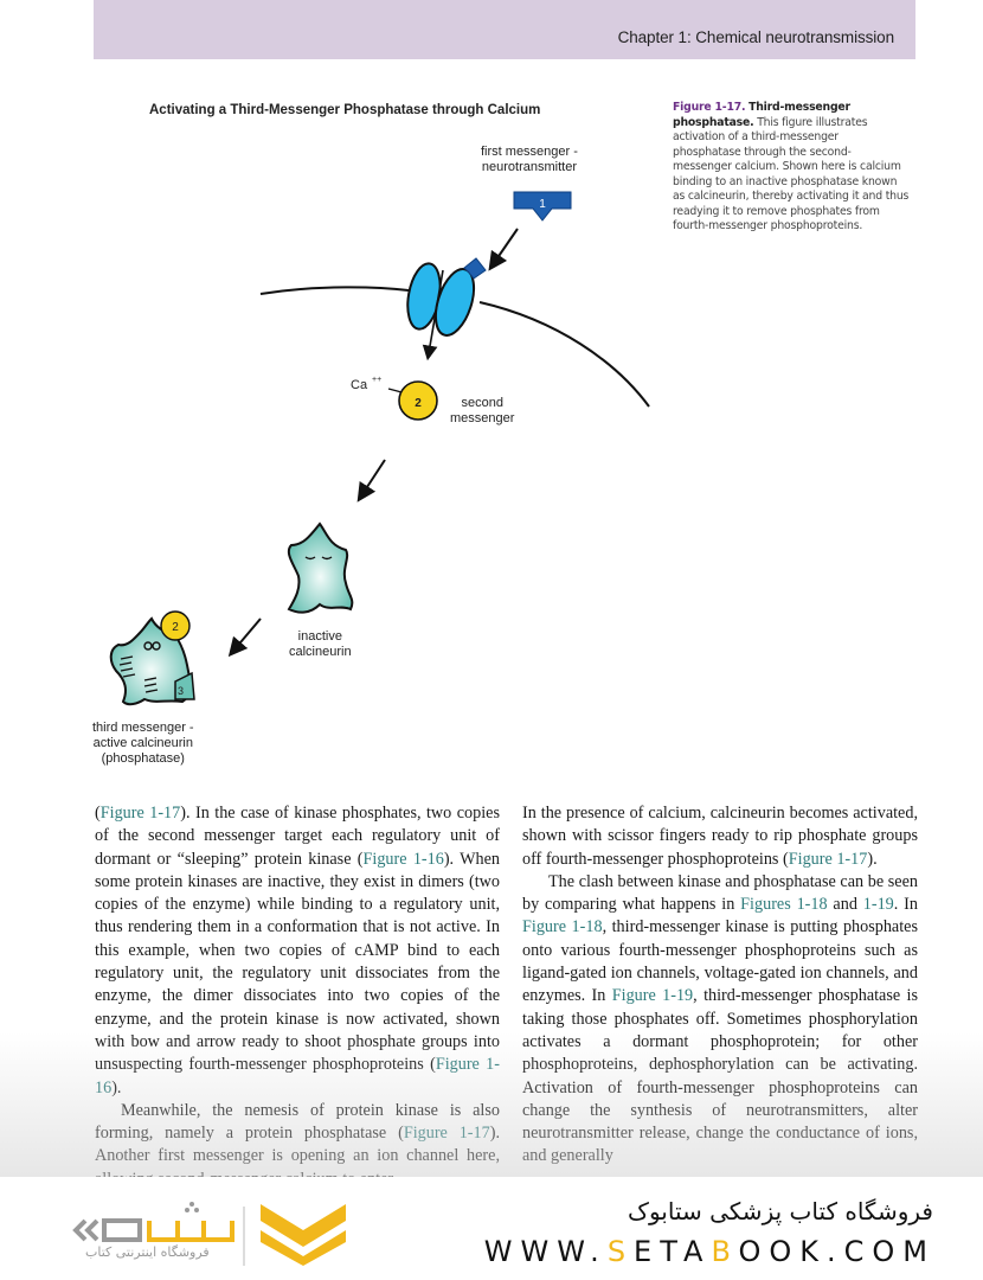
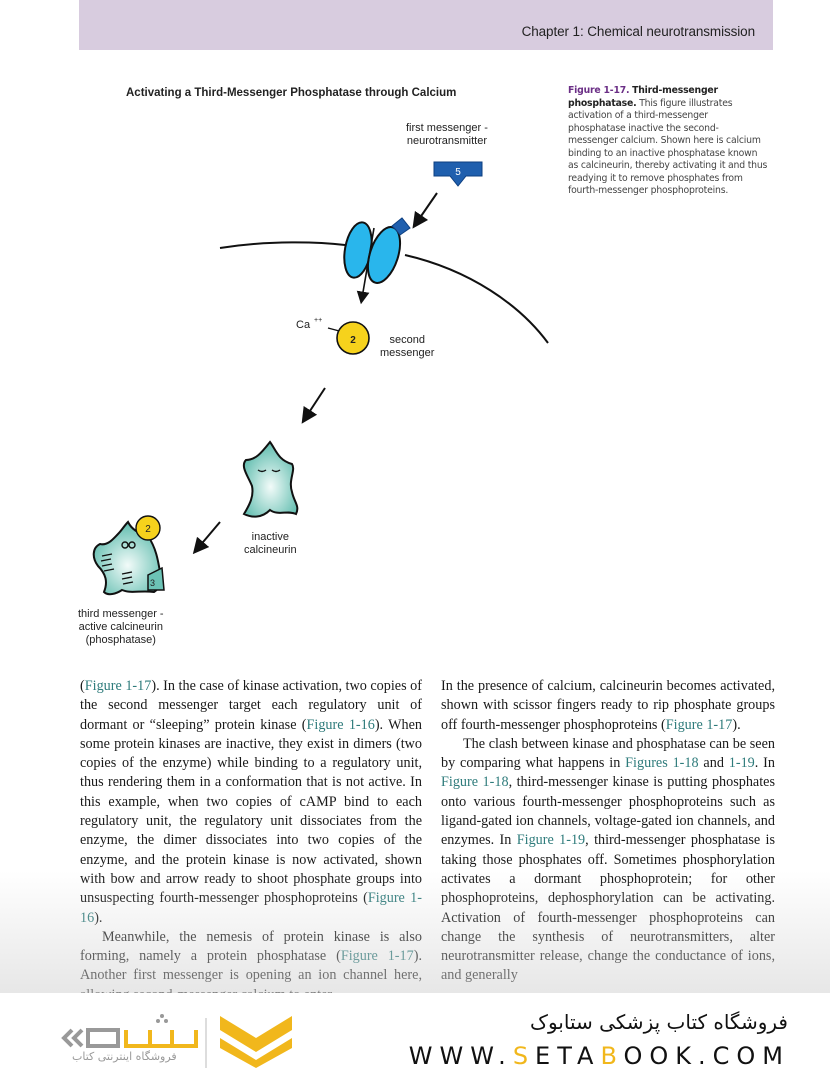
  Chapter 1: Chemical neurotransmission
  Activating a Third-Messenger Phosphatase through Calcium
- Figure 1-17. Third-messenger phosphatase. This figure illustrates activation of a third-messenger phosphatase through the second-messenger calcium. Shown here is calcium binding to an inactive phosphatase known as calcineurin, thereby activating it and thus readying it to remove phosphates from fourth-messenger phosphoproteins.
+ Figure 1-17. Third-messenger phosphatase. This figure illustrates activation of a third-messenger phosphatase inactive the second-messenger calcium. Shown here is calcium binding to an inactive phosphatase known as calcineurin, thereby activating it and thus readying it to remove phosphates from fourth-messenger phosphoproteins.
- 1
+ 5
  Ca
  2
  3
  2
  first messenger -
  neurotransmitter
  second
  messenger
  inactive
  calcineurin
  third messenger -
  active calcineurin
  (phosphatase)
- (Figure 1-17). In the case of kinase phosphates, two copies of the second messenger target each regulatory unit of dormant or “sleeping” protein kinase (Figure 1-16). When some protein kinases are inactive, they exist in dimers (two copies of the enzyme) while binding to a regulatory unit, thus rendering them in a conformation that is not active. In this example, when two copies of cAMP bind to each regulatory unit, the regulatory unit dissociates from the enzyme, the dimer dissociates into two copies of the enzyme, and the protein kinase is now activated, shown
+ (Figure 1-17). In the case of kinase activation, two copies of the second messenger target each regulatory unit of dormant or “sleeping” protein kinase (Figure 1-16). When some protein kinases are inactive, they exist in dimers (two copies of the enzyme) while binding to a regulatory unit, thus rendering them in a conformation that is not active. In this example, when two copies of cAMP bind to each regulatory unit, the regulatory unit dissociates from the enzyme, the dimer dissociates into two copies of the enzyme, and the protein kinase is now activated, shown
  In the presence of calcium, calcineurin becomes activated, shown with scissor fingers ready to rip phosphate groups off fourth-messenger phosphoproteins (Figure 1-17).
  فروشگاه اینترنتی کتاب
  فروشگاه کتاب پزشکی ستابوک
  WWW.SETABOOK.COM
